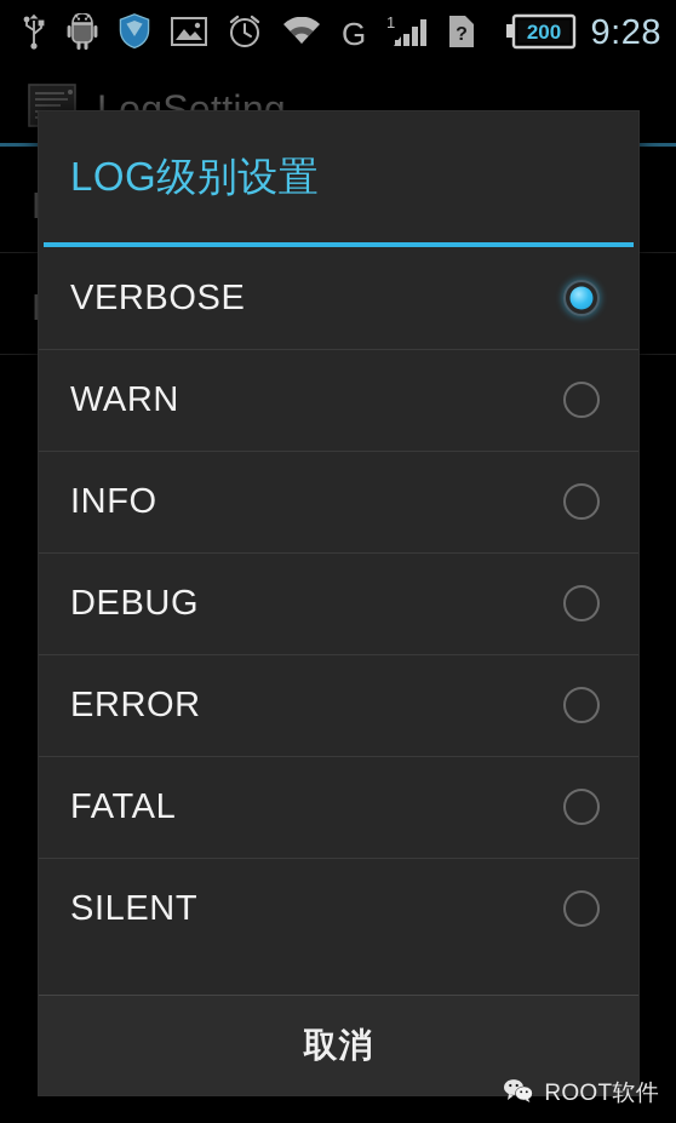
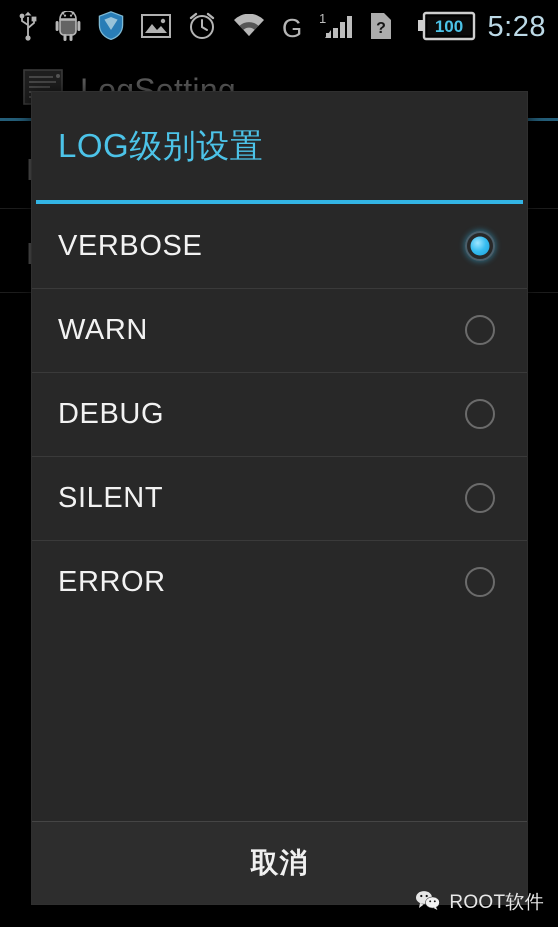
  G
  1
  ?
- 200
+ 100
- 9:28
+ 5:28
  LogSetting
  LOG级别设置
  VERBOSE
  WARN
- INFO
  DEBUG
- ERROR
+ SILENT
- FATAL
- SILENT
+ ERROR
  取消
  ROOT软件
